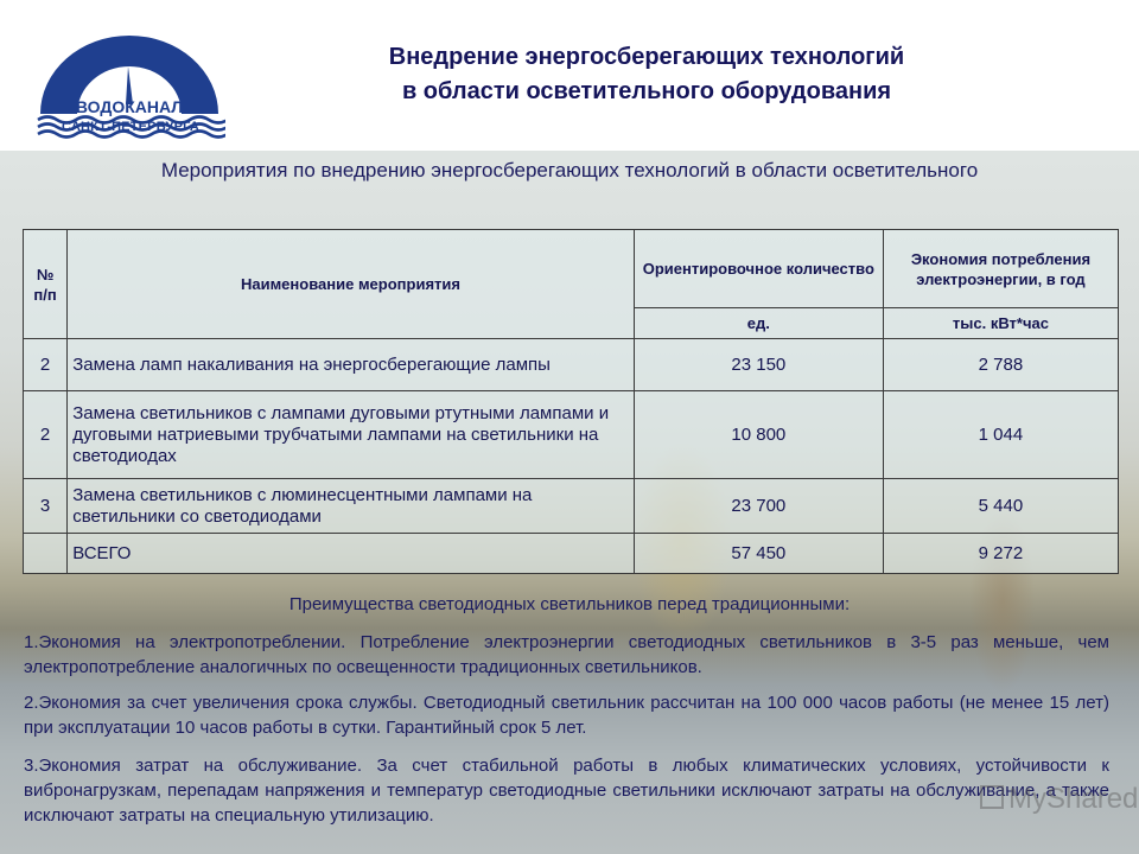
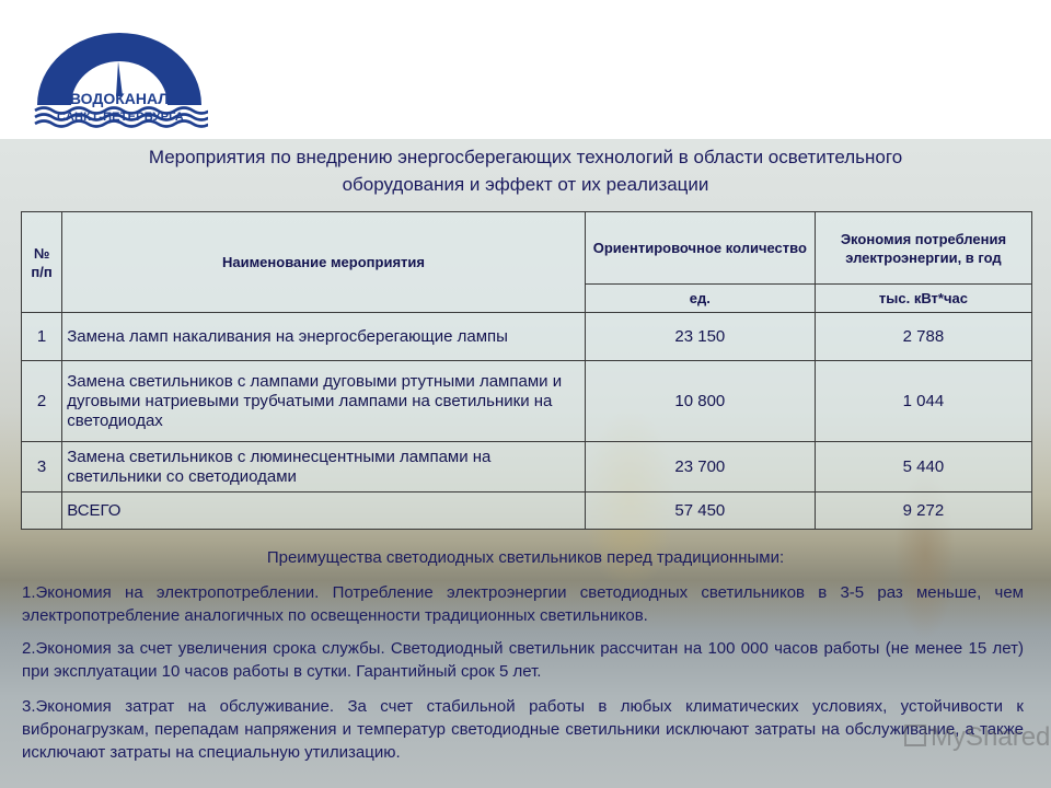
  ВОДОКАНАЛ
  САНКТ-ПЕТЕРБУРГА
- Внедрение энергосберегающих технологий
- в области осветительного оборудования
  Мероприятия по внедрению энергосберегающих технологий в области осветительного
+ оборудования и эффект от их реализации
  № п/п	Наименование мероприятия	Ориентировочное количество	Экономия потребления электроэнергии, в год
  ед.	тыс. кВт*час
- 2	Замена ламп накаливания на энергосберегающие лампы	23 150	2 788
+ 1	Замена ламп накаливания на энергосберегающие лампы	23 150	2 788
  2	Замена светильников с лампами дуговыми ртутными лампами и дуговыми натриевыми трубчатыми лампами на светильники на светодиодах	10 800	1 044
  3	Замена светильников с люминесцентными лампами на светильники со светодиодами	23 700	5 440
  	ВСЕГО	57 450	9 272
  Преимущества светодиодных светильников перед традиционными:
  1.Экономия на электропотреблении. Потребление электроэнергии светодиодных светильников в 3-5 раз меньше, чем электропотребление аналогичных по освещенности традиционных светильников.
  2.Экономия за счет увеличения срока службы. Светодиодный светильник рассчитан на 100 000 часов работы (не менее 15 лет) при эксплуатации 10 часов работы в сутки. Гарантийный срок 5 лет.
  3.Экономия затрат на обслуживание. За счет стабильной работы в любых климатических условиях, устойчивости к вибронагрузкам, перепадам напряжения и температур светодиодные светильники исключают затраты на обслуживание, а также исключают затраты на специальную утилизацию.
  MyShared
